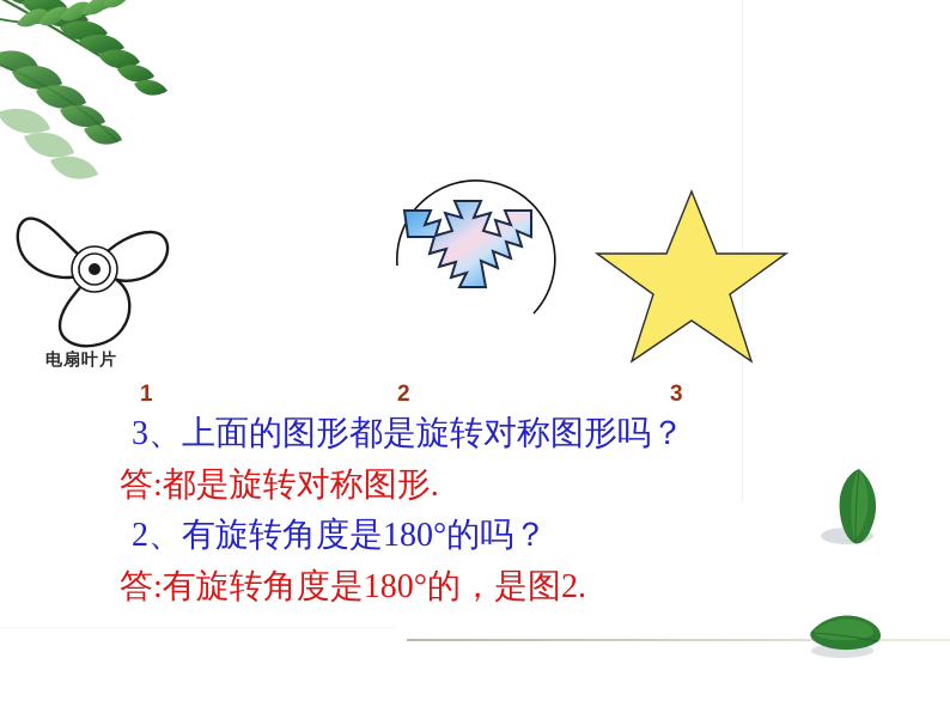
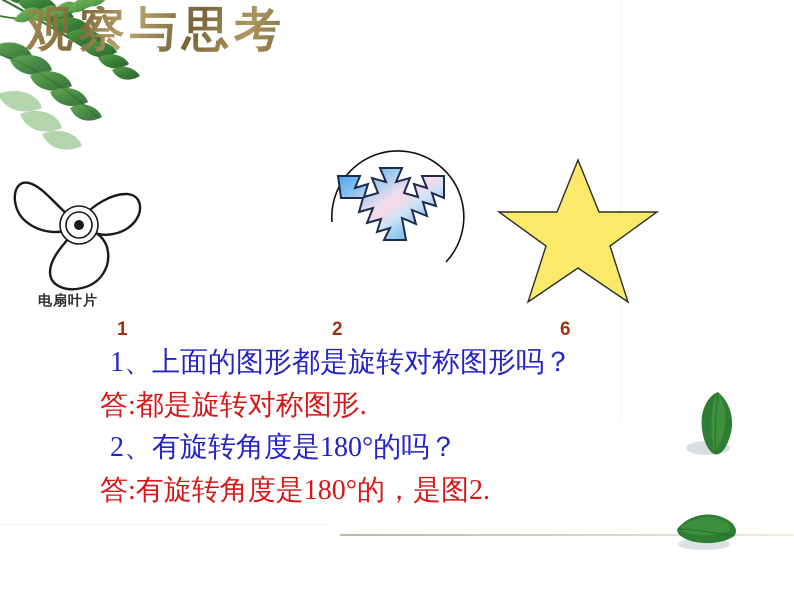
+ 观察与思考
  电扇叶片
  1
  2
- 3
+ 6
- 3、上面的图形都是旋转对称图形吗？
+ 1、上面的图形都是旋转对称图形吗？
  答:都是旋转对称图形.
  2、有旋转角度是180°的吗？
  答:有旋转角度是180°的，是图2.
